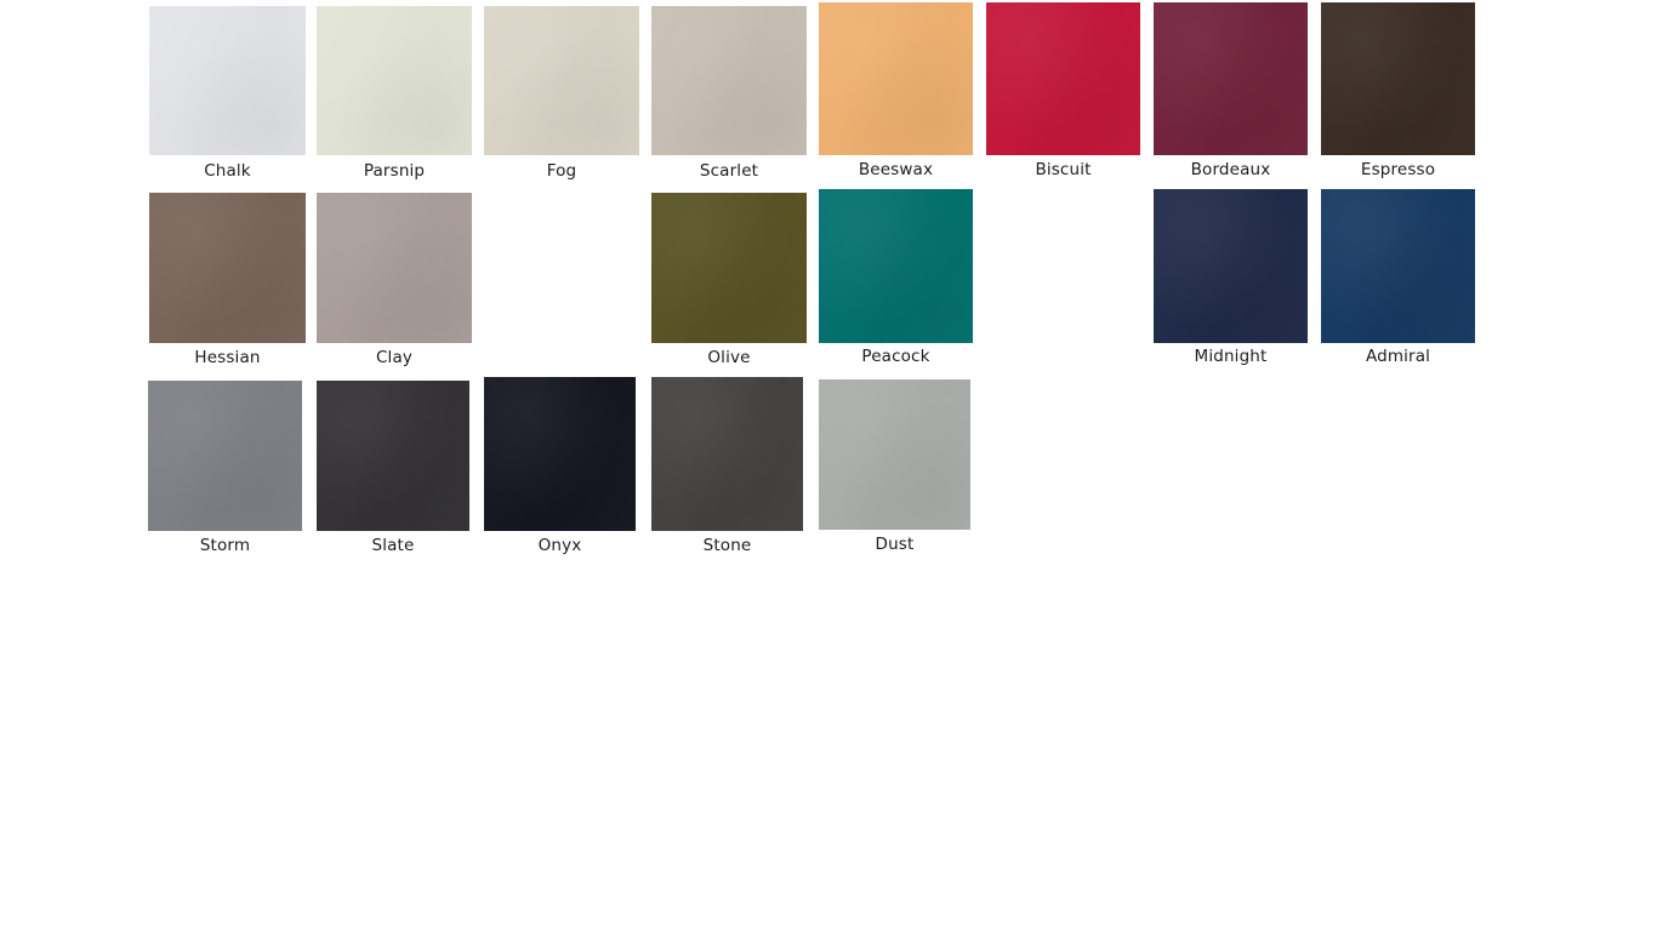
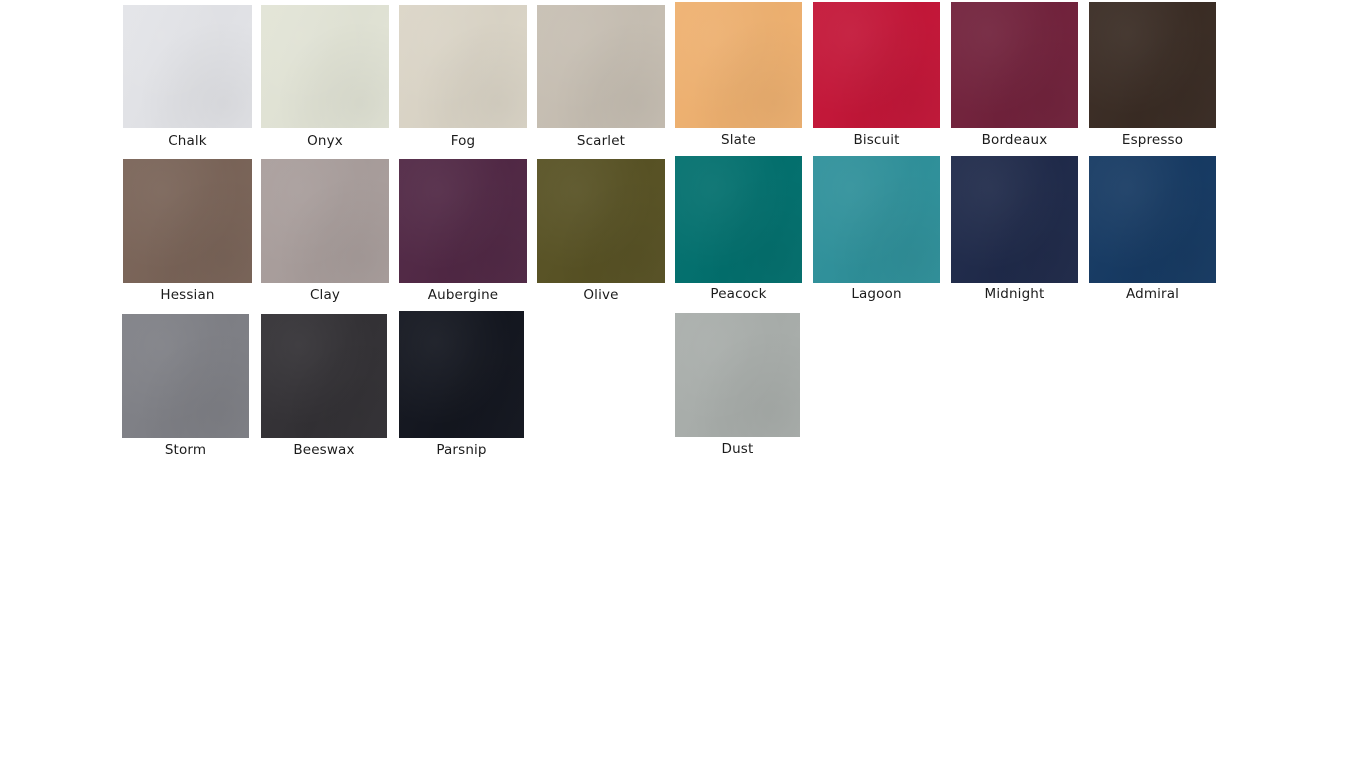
  Chalk
- Parsnip
+ Onyx
  Fog
  Scarlet
- Beeswax
+ Slate
  Biscuit
  Bordeaux
  Espresso
  Hessian
  Clay
+ Aubergine
  Olive
  Peacock
+ Lagoon
  Midnight
  Admiral
  Storm
- Slate
+ Beeswax
- Onyx
+ Parsnip
- Stone
  Dust
